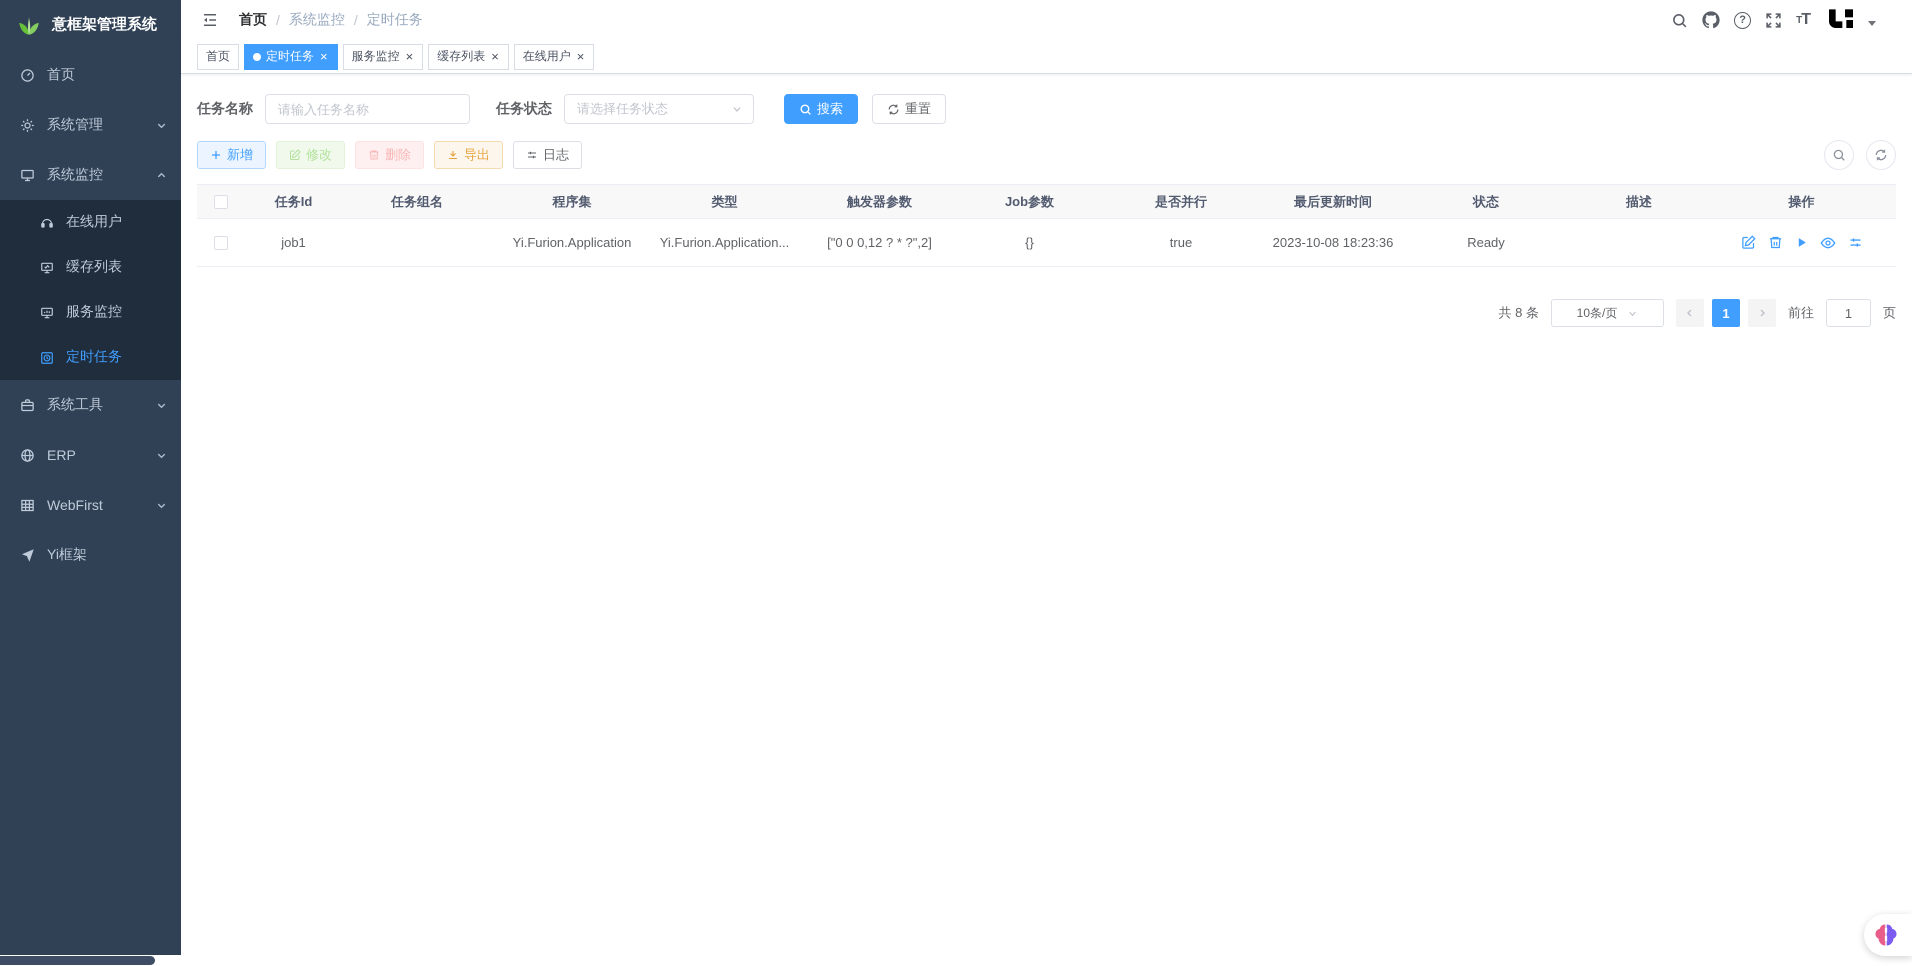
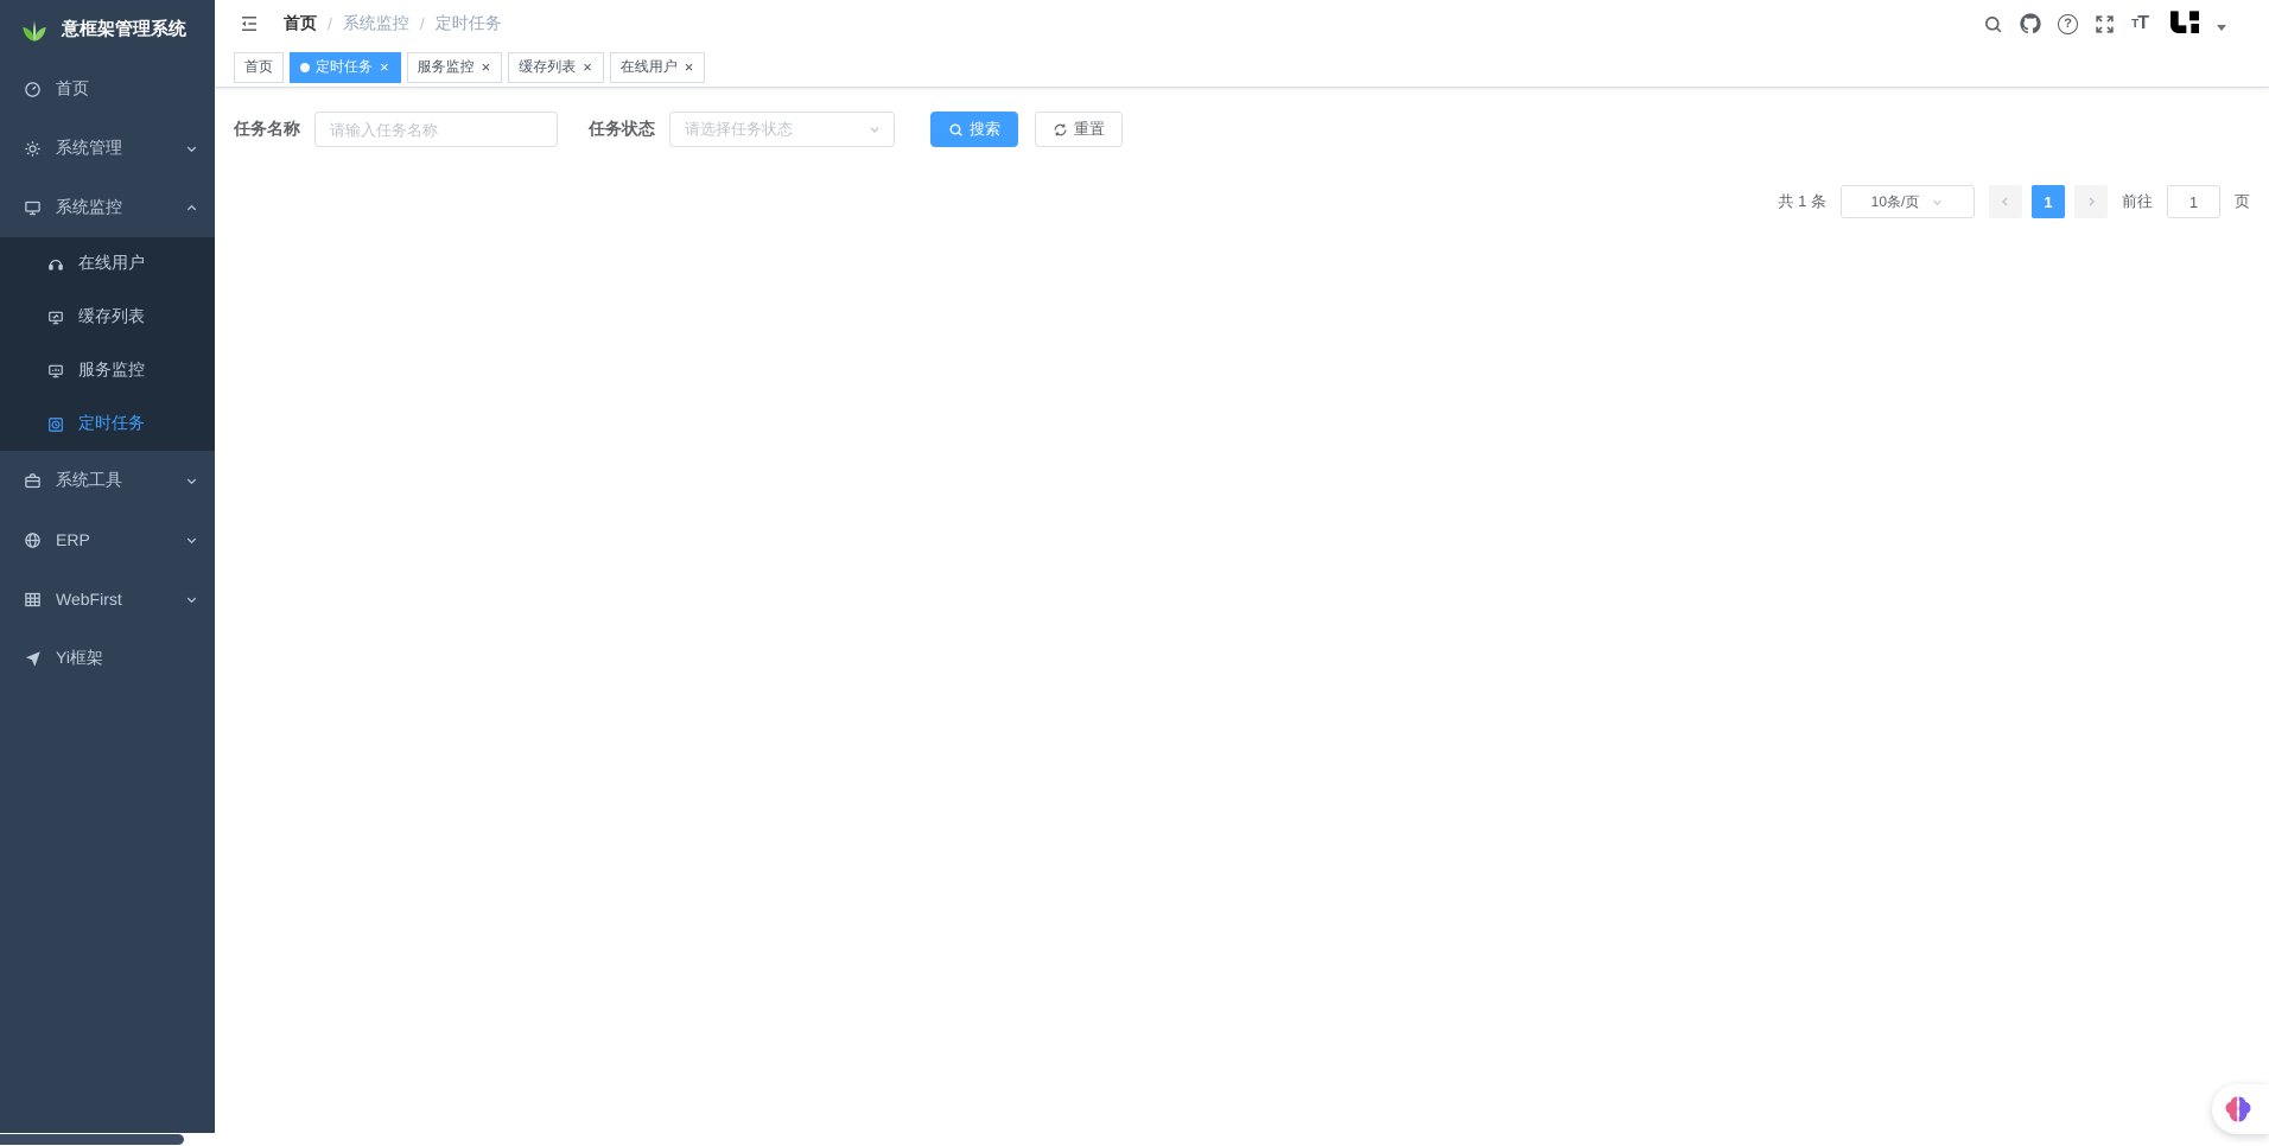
  意框架管理系统
  首页
  系统管理
  系统监控
  在线用户
  缓存列表
  服务监控
  定时任务
  系统工具
  ERP
  WebFirst
  Yi框架
  首页
  /
  系统监控
  /
  定时任务
  ?
  T
  T
  首页
  定时任务
  ×
  服务监控
  ×
  缓存列表
  ×
  在线用户
  ×
  任务名称
  请输入任务名称
  任务状态
  请选择任务状态
  搜索
  重置
- 新增
- 修改
- 删除
- 导出
- 日志
- 	任务Id	任务组名	程序集	类型	触发器参数	Job参数	是否并行	最后更新时间	状态	描述	操作
- 	job1		Yi.Furion.Application	Yi.Furion.Application...	["0 0 0,12 ? * ?",2]	{}	true	2023-10-08 18:23:36	Ready
- 共 8 条
+ 共 1 条
  10条/页
  1
  前往
  1
  页
